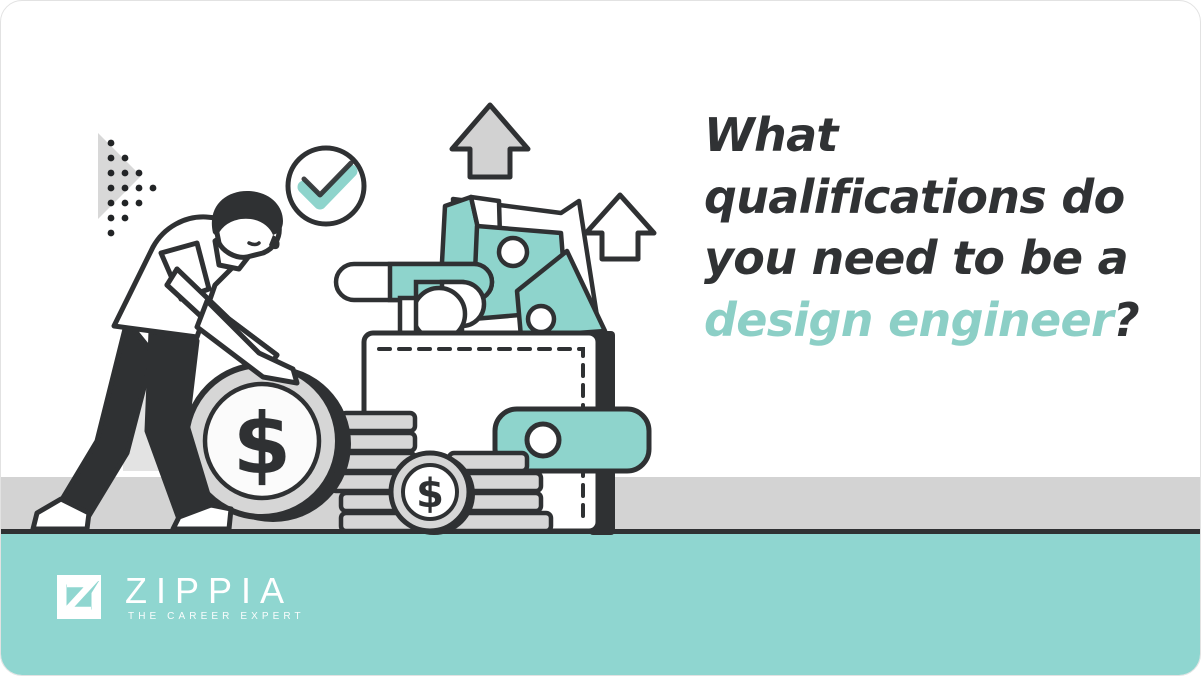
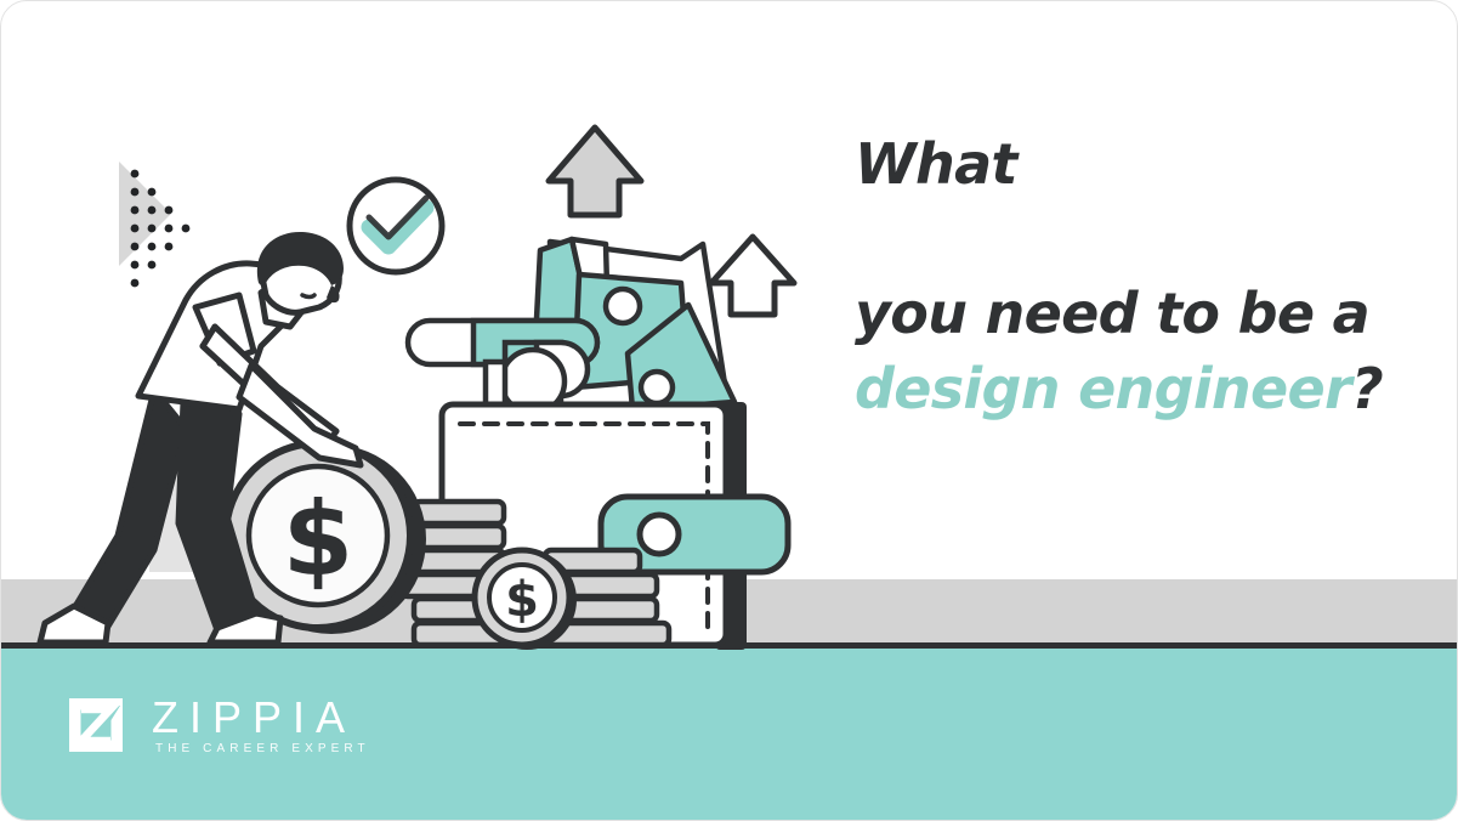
  $
  $
  What
- qualifications do
  you need to be a
  design engineer?
  ZIPPIA
  THE CAREER EXPERT
